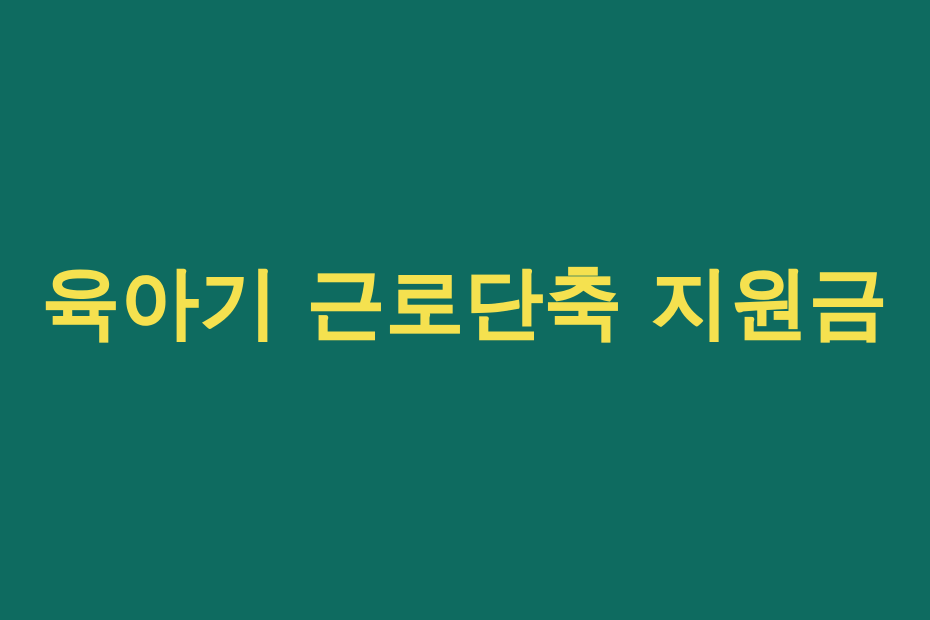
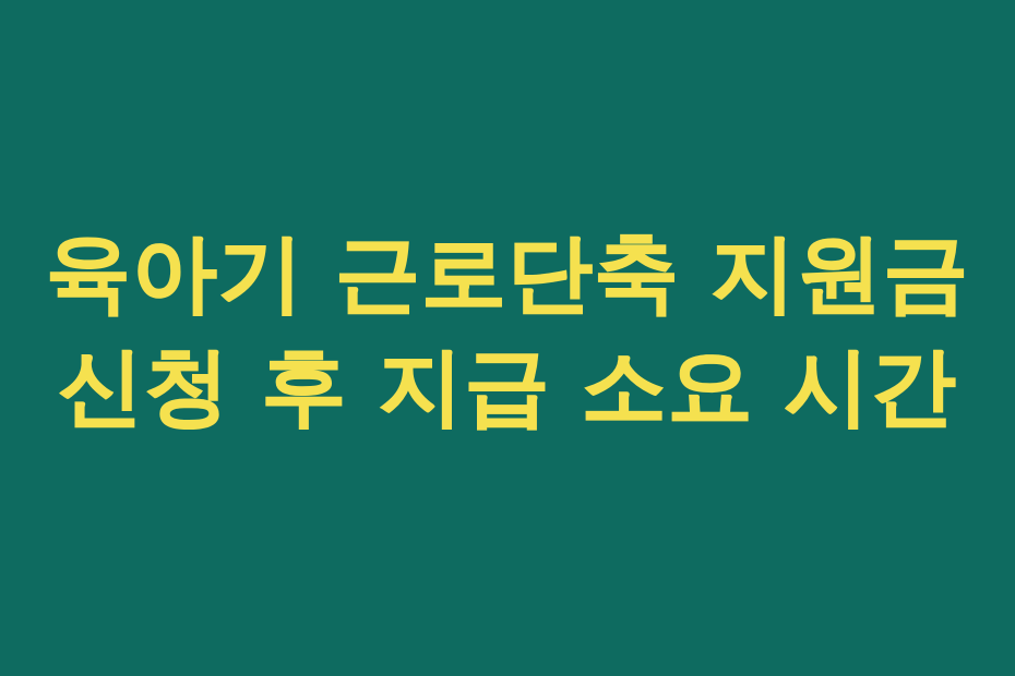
  육아기 근로단축 지원금
+ 신청 후 지급 소요 시간
